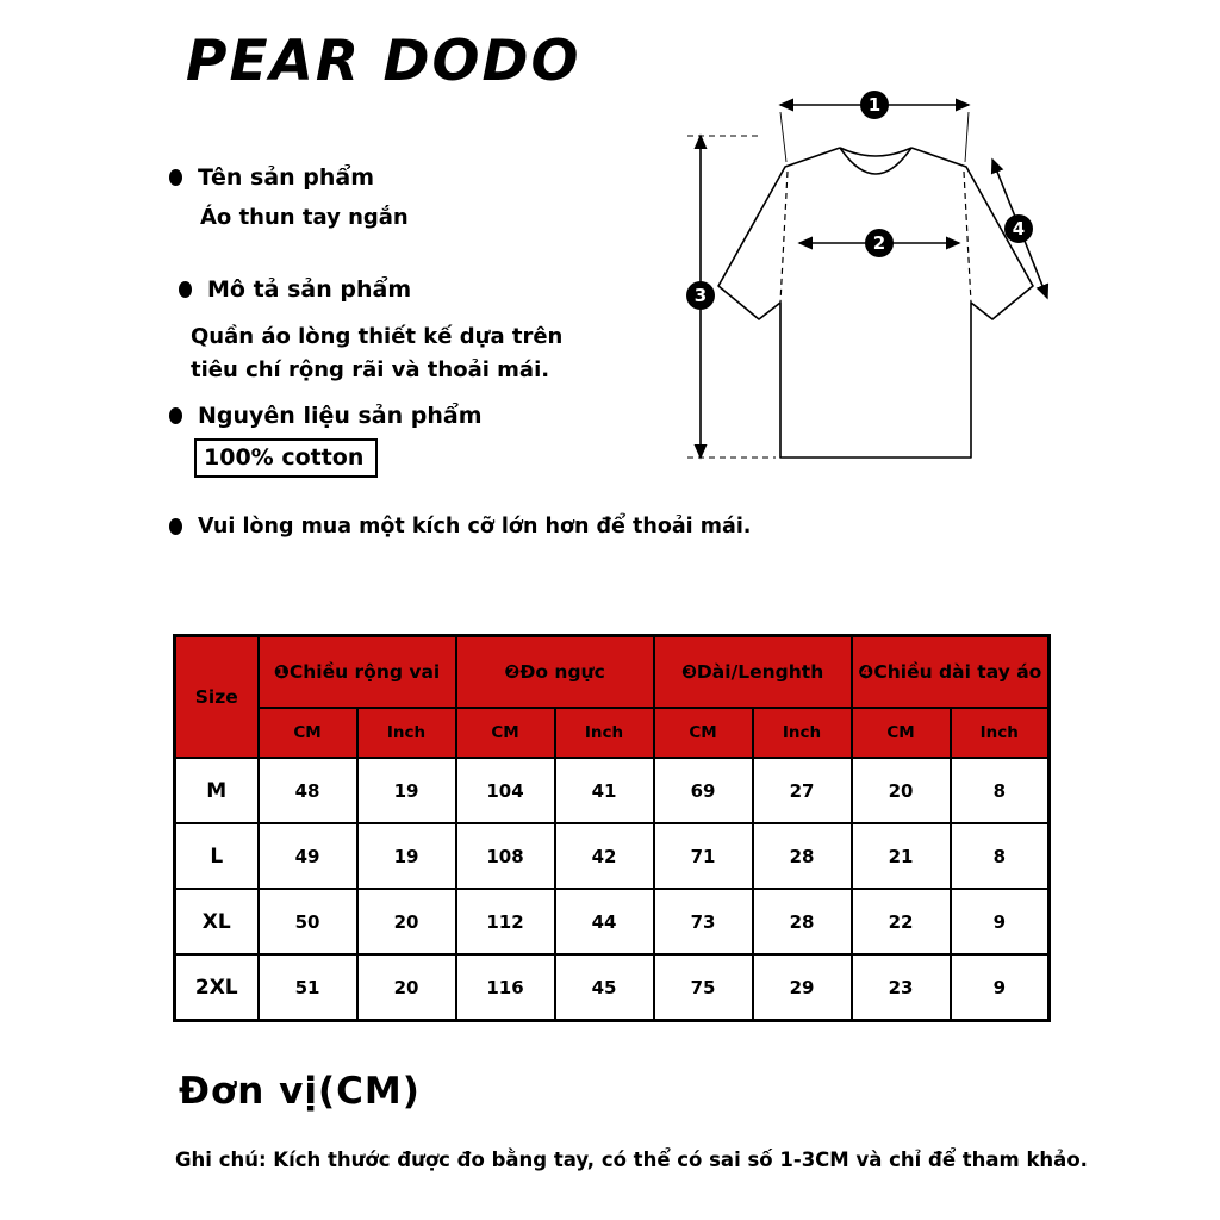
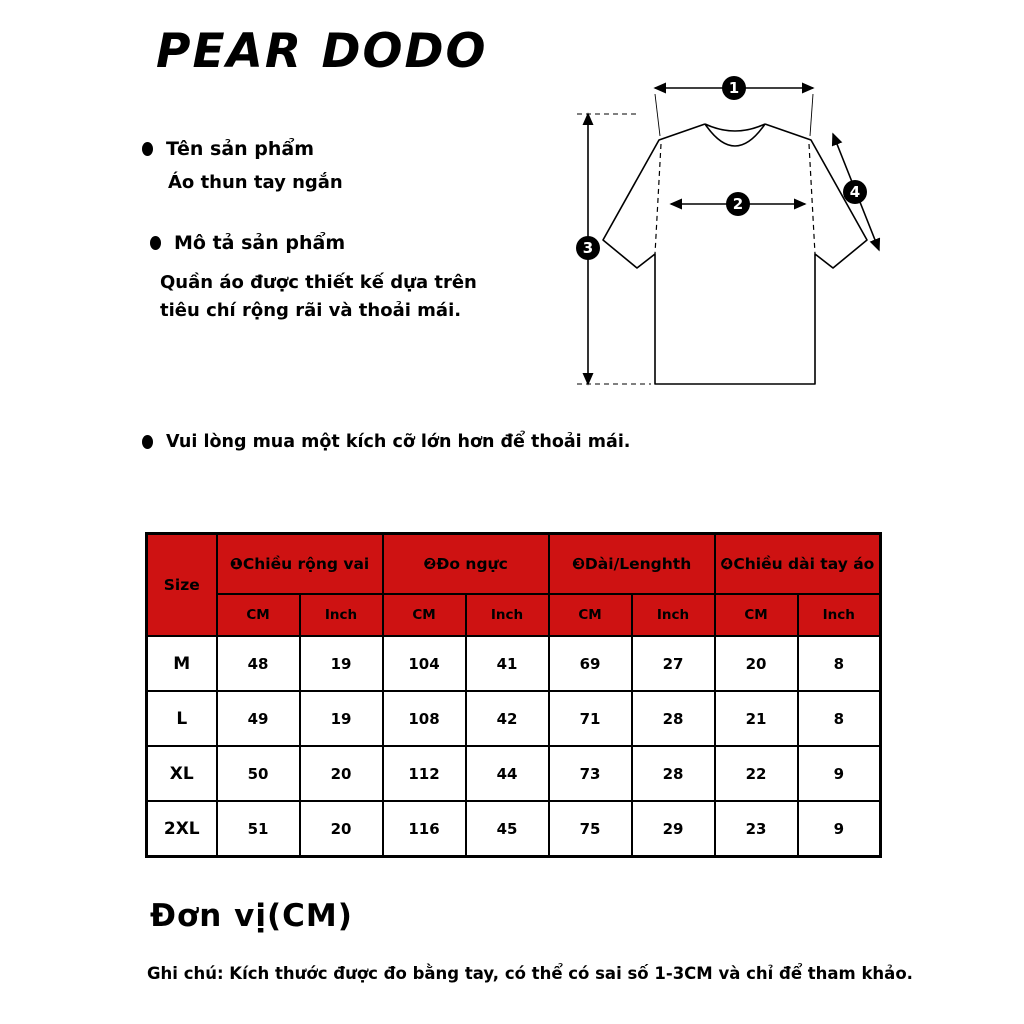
  PEAR DODO
  Tên sản phẩm
  Áo thun tay ngắn
  Mô tả sản phẩm
- Quần áo lòng thiết kế dựa trên
+ Quần áo được thiết kế dựa trên
  tiêu chí rộng rãi và thoải mái.
- Nguyên liệu sản phẩm
- 100% cotton
  Vui lòng mua một kích cỡ lớn hơn để thoải mái.
  1
  2
  3
  4
  Size	❶Chiều rộng vai	❷Đo ngực	❸Dài/Lenghth	❹Chiều dài tay áo
  CM	Inch	CM	Inch	CM	Inch	CM	Inch
  M	48	19	104	41	69	27	20	8
  L	49	19	108	42	71	28	21	8
  XL	50	20	112	44	73	28	22	9
  2XL	51	20	116	45	75	29	23	9
  Đơn vị(CM)
  Ghi chú: Kích thước được đo bằng tay, có thể có sai số 1-3CM và chỉ để tham khảo.
